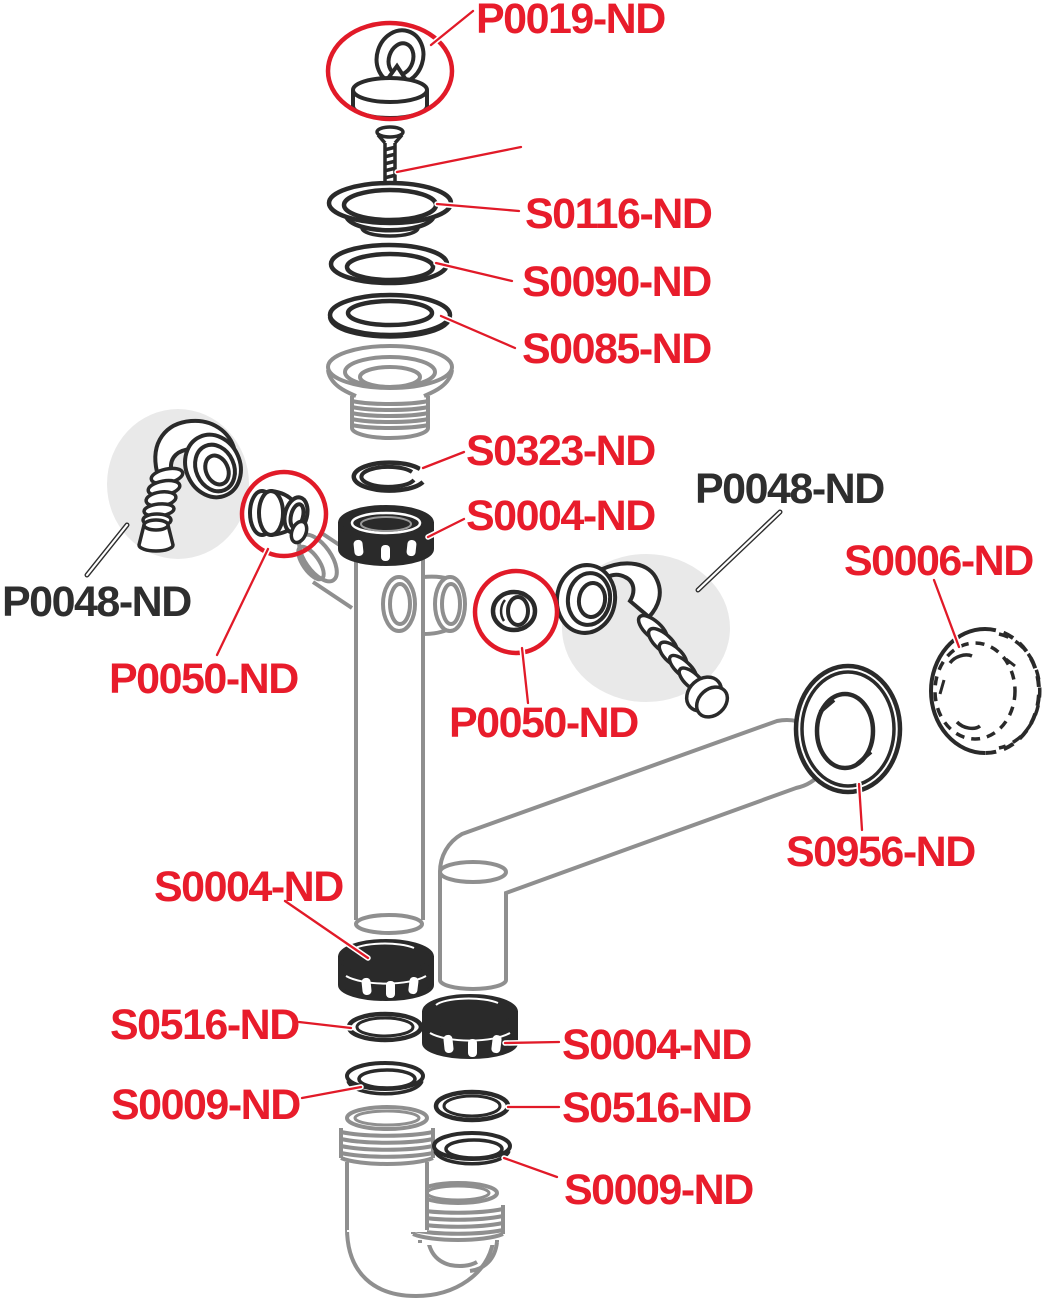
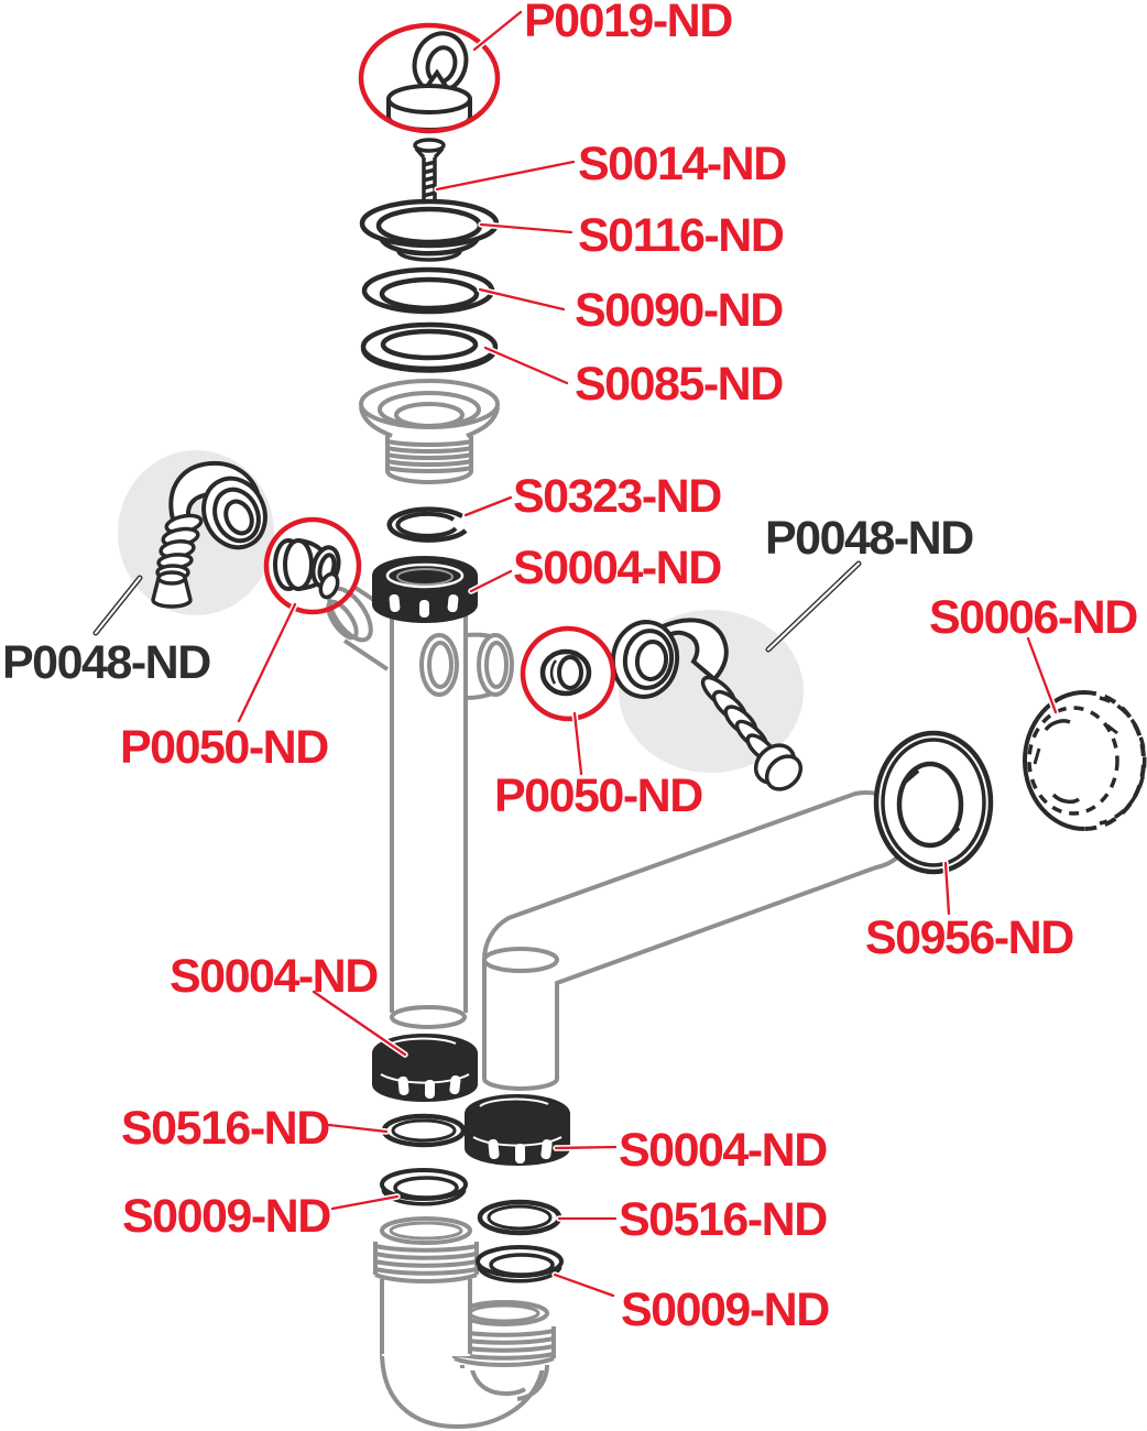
  P0019-ND
+ S0014-ND
  S0116-ND
  S0090-ND
  S0085-ND
  S0323-ND
  S0004-ND
  P0048-ND
  P0050-ND
  P0048-ND
  S0006-ND
  P0050-ND
  S0956-ND
  S0004-ND
  S0516-ND
  S0009-ND
  S0004-ND
  S0516-ND
  S0009-ND
